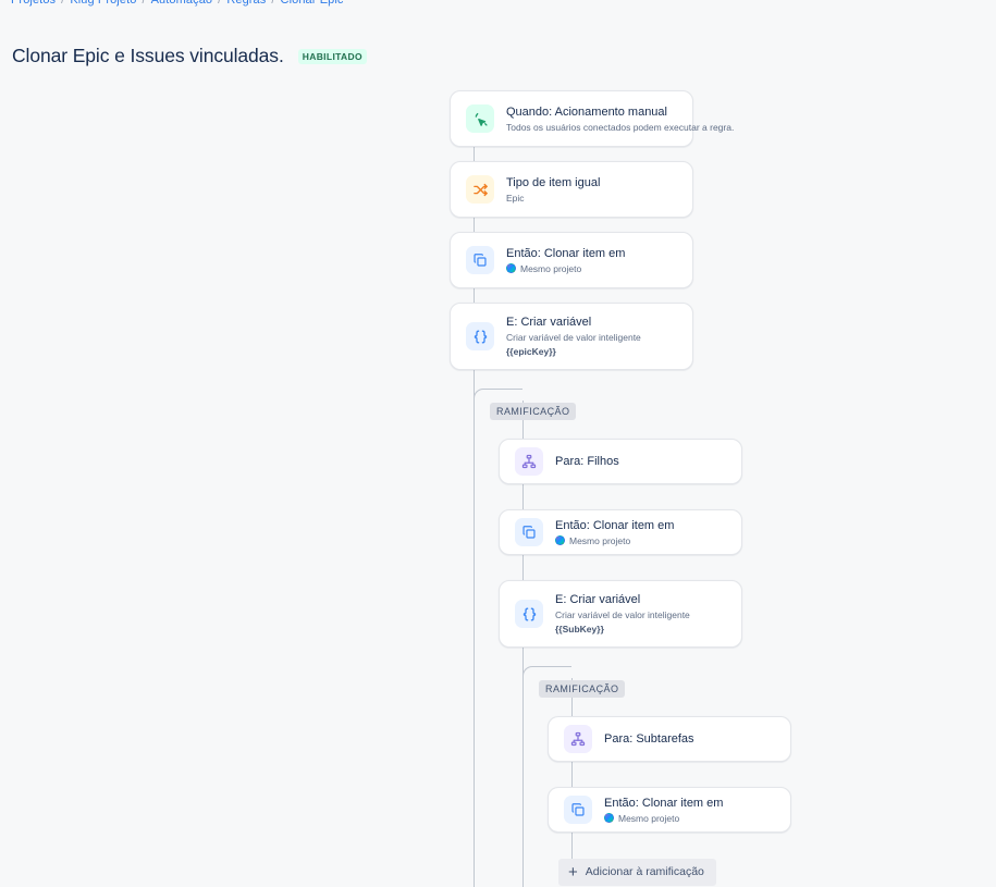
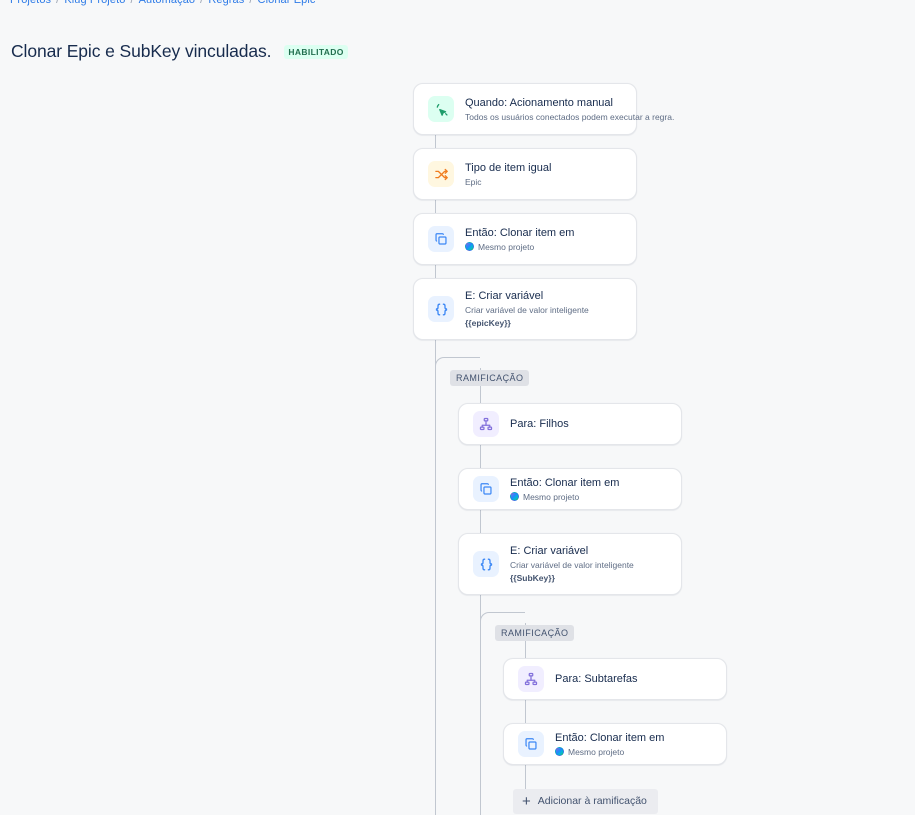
  Projetos / Klug Projeto / Automação / Regras / Clonar Epic
- Clonar Epic e Issues vinculadas.
+ Clonar Epic e SubKey vinculadas.
  HABILITADO
  RAMIFICAÇÃO
  RAMIFICAÇÃO
  Quando: Acionamento manual
  Todos os usuários conectados podem executar a regra.
  Tipo de item igual
  Epic
  Então: Clonar item em
  Mesmo projeto
  E: Criar variável
  Criar variável de valor inteligente
  {{epicKey}}
  Para: Filhos
  Então: Clonar item em
  Mesmo projeto
  E: Criar variável
  Criar variável de valor inteligente
  {{SubKey}}
  Para: Subtarefas
  Então: Clonar item em
  Mesmo projeto
  +
  Adicionar à ramificação
